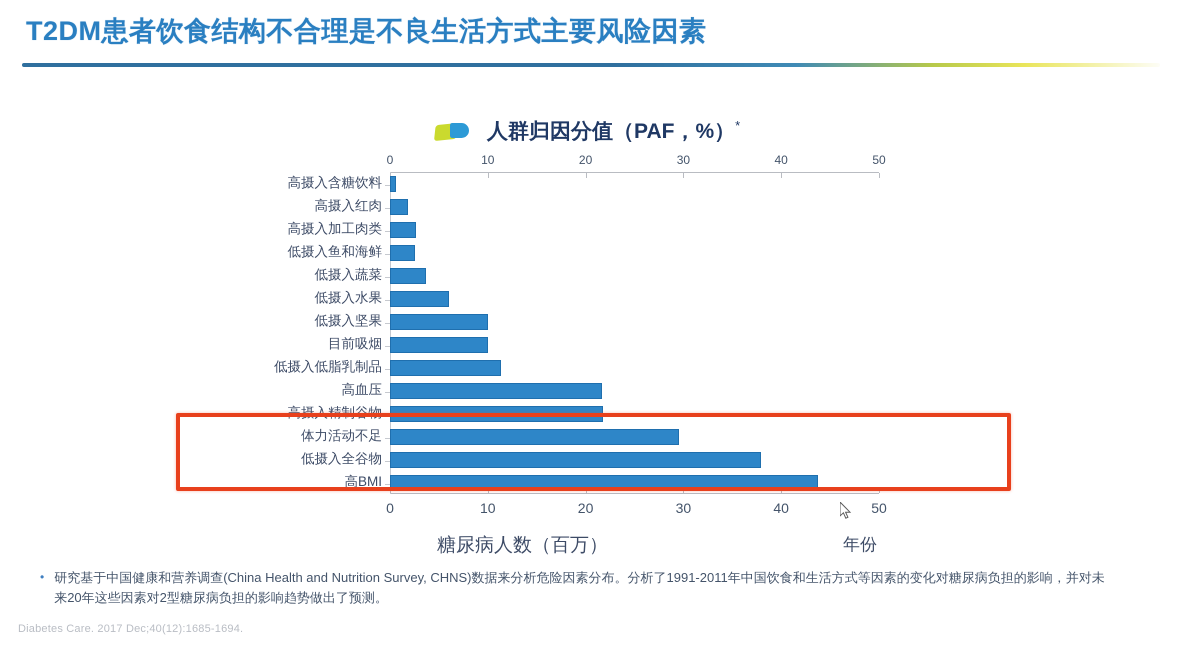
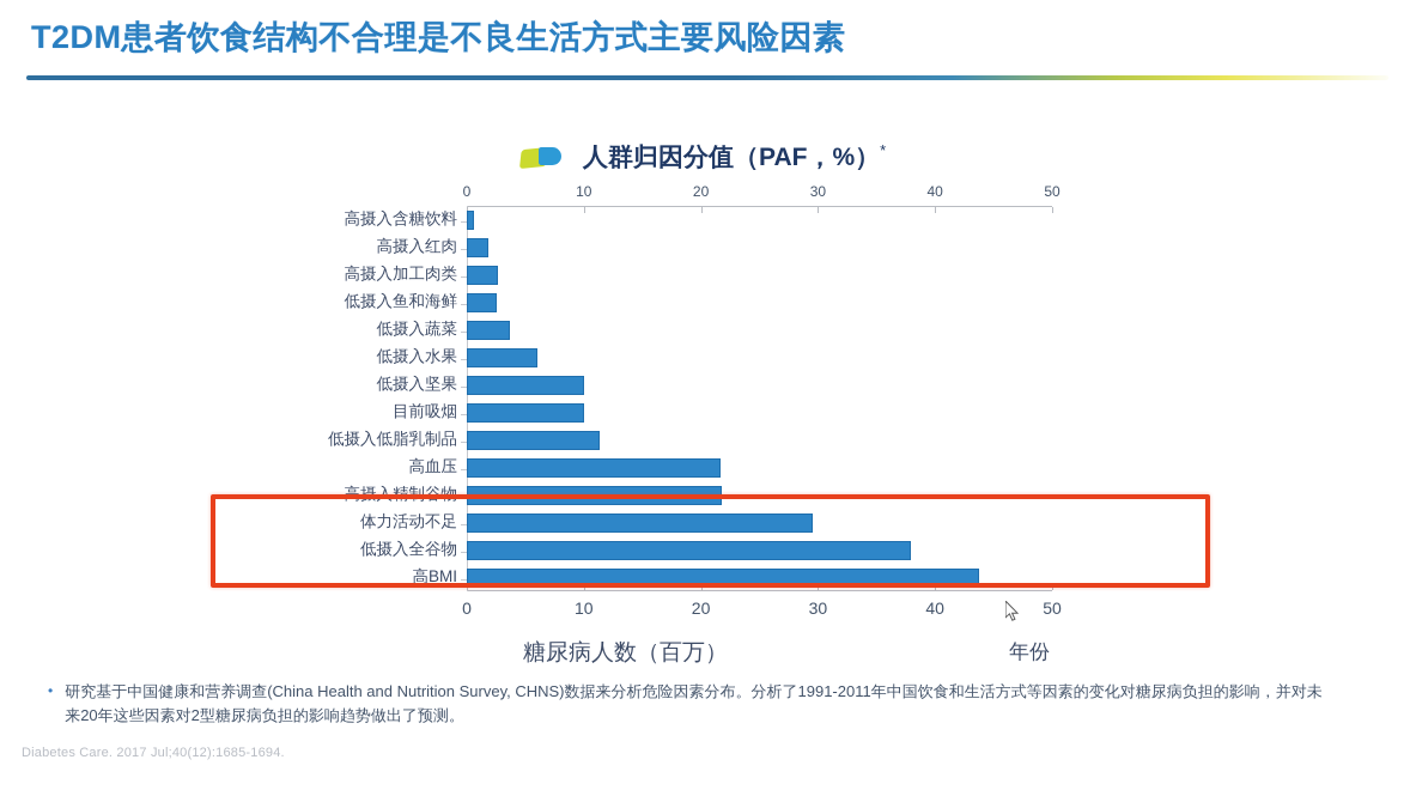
  T2DM患者饮食结构不合理是不良生活方式主要风险因素
  人群归因分值（PAF，%）*
  0
  10
  20
  30
  40
  50
  0
  10
  20
  30
  40
  50
  高摄入含糖饮料
  高摄入红肉
  高摄入加工肉类
  低摄入鱼和海鲜
  低摄入蔬菜
  低摄入水果
  低摄入坚果
  目前吸烟
  低摄入低脂乳制品
  高血压
  高摄入精制谷物
  体力活动不足
  低摄入全谷物
  高BMI
  糖尿病人数（百万）
  年份
  •
  研究基于中国健康和营养调查(China Health and Nutrition Survey, CHNS)数据来分析危险因素分布。分析了1991-2011年中国饮食和生活方式等因素的变化对糖尿病负担的影响，并对未来20年这些因素对2型糖尿病负担的影响趋势做出了预测。
- Diabetes Care. 2017 Dec;40(12):1685-1694.
+ Diabetes Care. 2017 Jul;40(12):1685-1694.
